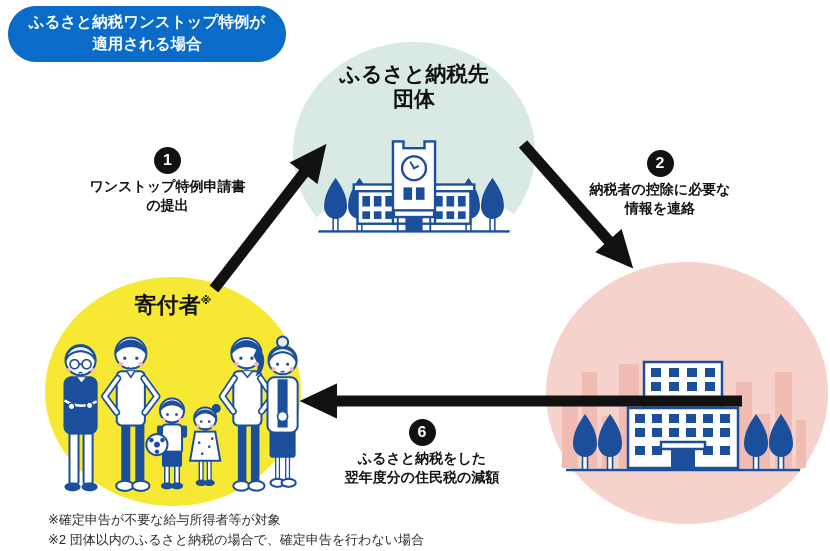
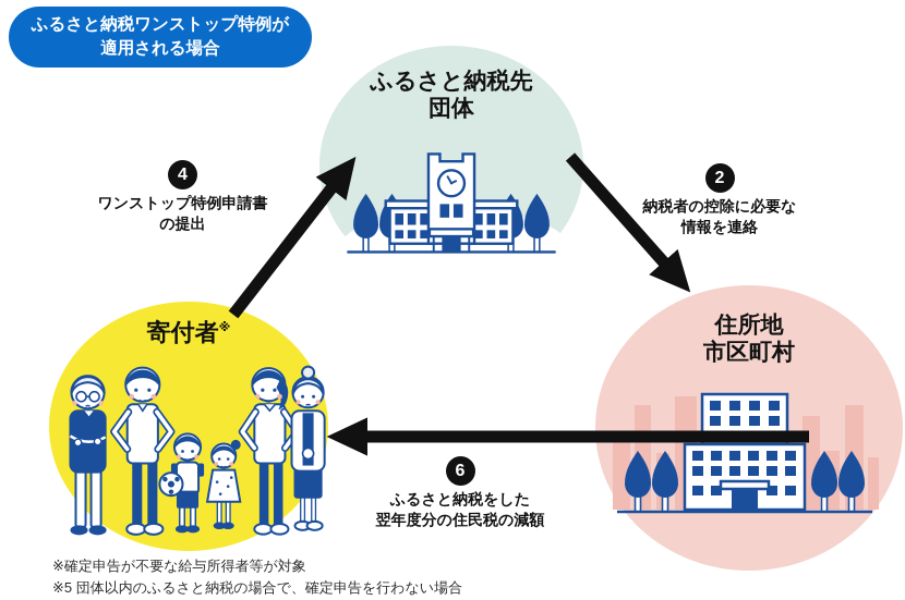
  ふるさと納税ワンストップ特例が
  適用される場合
  ふるさと納税先
  団体
  寄付者※
+ 住所地
+ 市区町村
- 1
+ 4
  ワンストップ特例申請書
  の提出
  2
  納税者の控除に必要な
  情報を連絡
  6
  ふるさと納税をした
  翌年度分の住民税の減額
  ※確定申告が不要な給与所得者等が対象
- ※2 団体以内のふるさと納税の場合で、確定申告を行わない場合
+ ※5 団体以内のふるさと納税の場合で、確定申告を行わない場合
